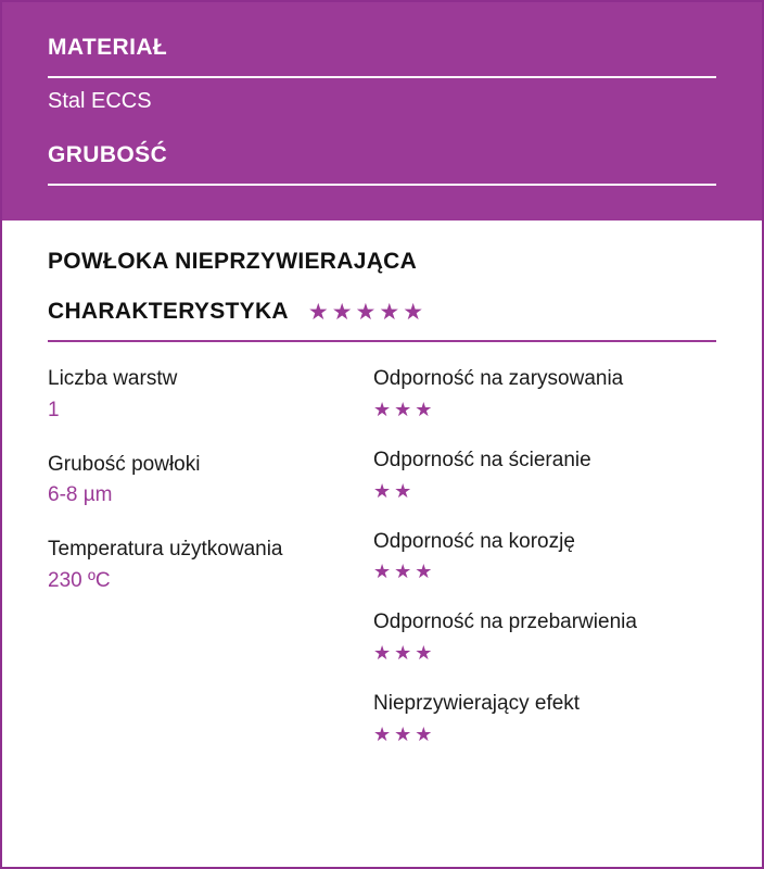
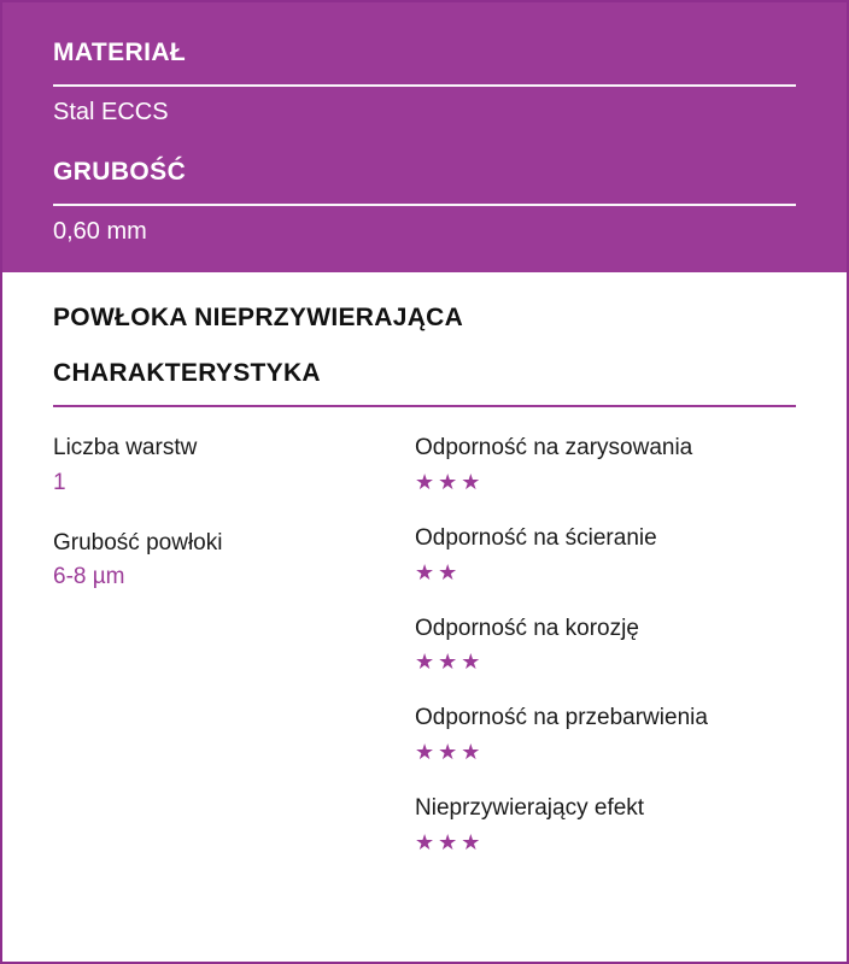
  MATERIAŁ
  Stal ECCS
  GRUBOŚĆ
+ 0,60 mm
  POWŁOKA NIEPRZYWIERAJĄCA
  CHARAKTERYSTYKA
- ★★★★★
  Liczba warstw
  1
  Grubość powłoki
  6-8 µm
- Temperatura użytkowania
- 230 ºC
  Odporność na zarysowania
  ★★★
  Odporność na ścieranie
  ★★
  Odporność na korozję
  ★★★
  Odporność na przebarwienia
  ★★★
  Nieprzywierający efekt
  ★★★
